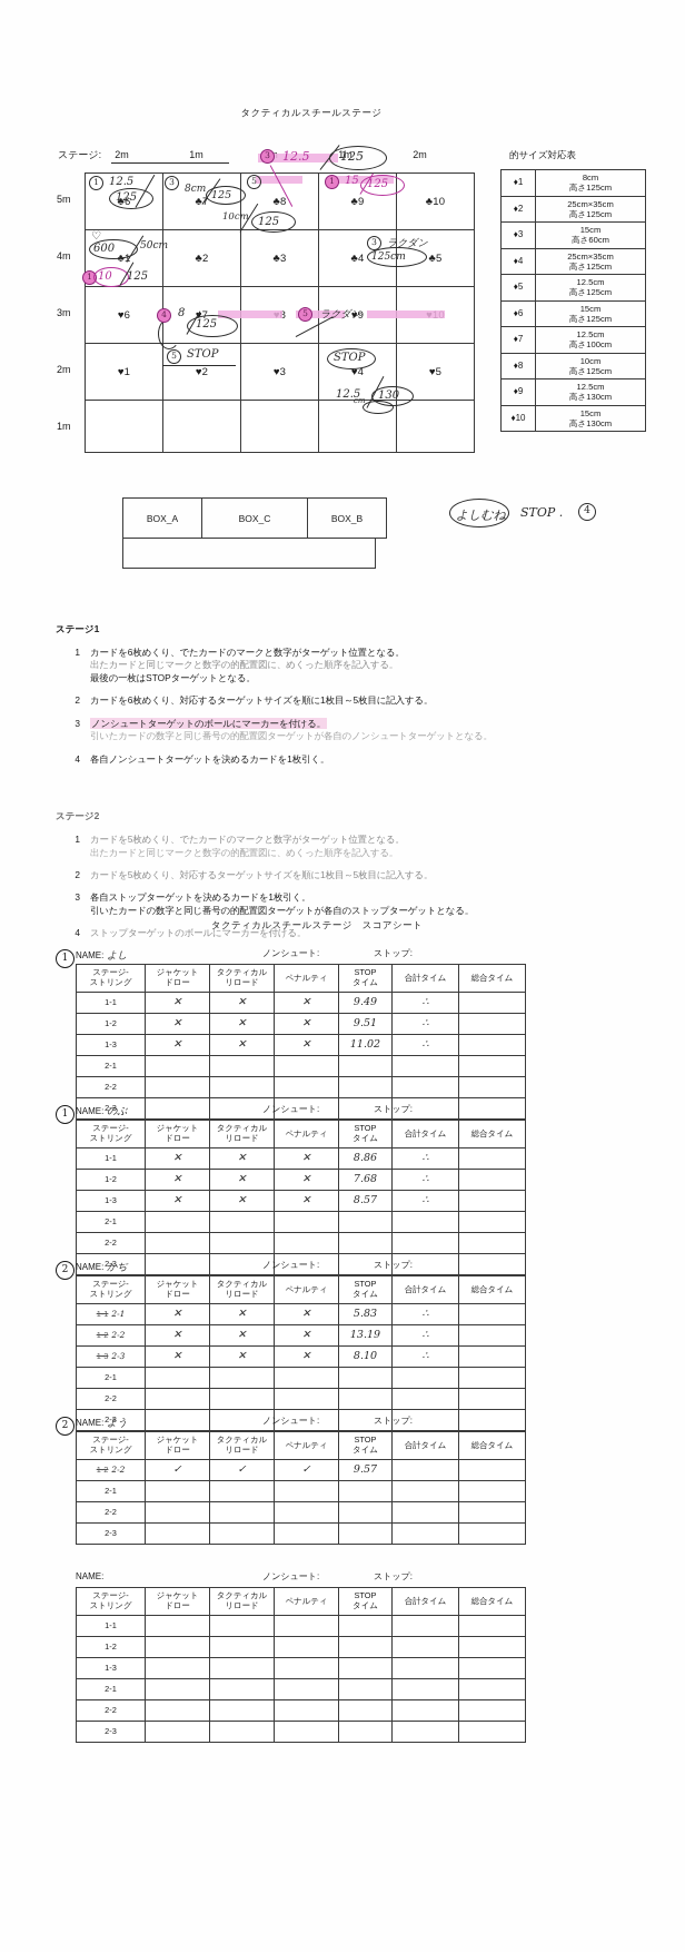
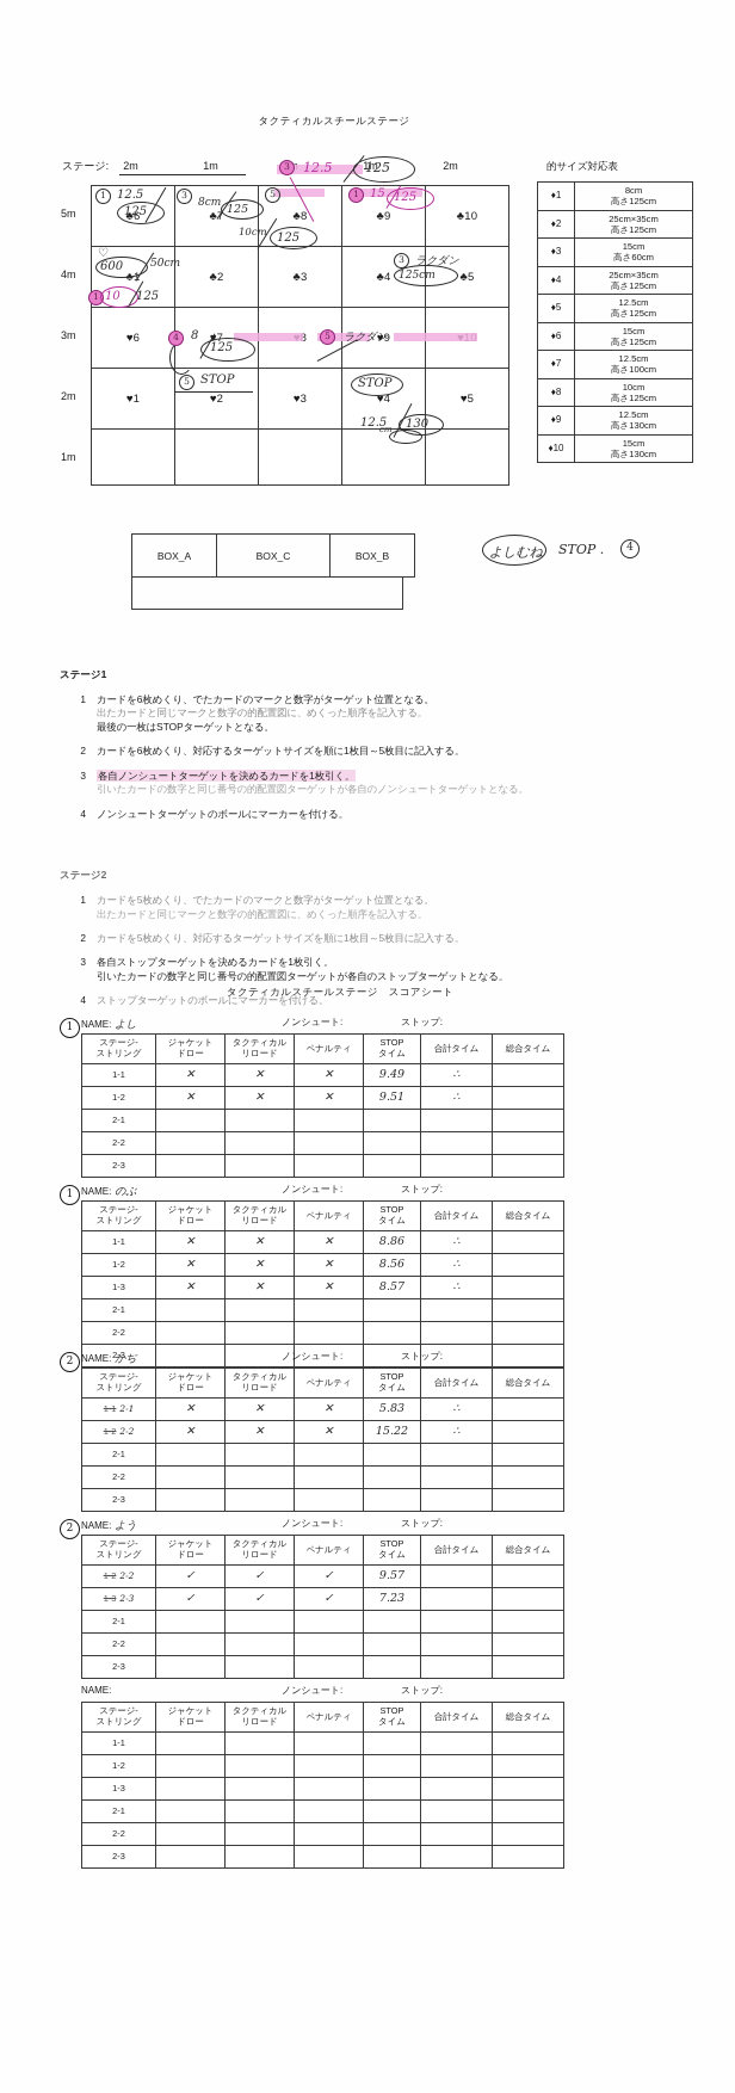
  タクティカルスチールステージ
  ステージ:
  2m
  1m
  1m
  2m
  ♣65m	♣7	♣8	♣9	♣10
  ♣4m	♣2	♣3	♣4	♣5
  ♥63m	7	♥8	♥9	♥10
  ♥12m	♥2	♥3	♥4	♥5
  1m
  BOX_A	BOX_C	BOX_B
  的サイズ対応表
  ♦1	8cm高さ125cm
  ♦2	25cm×35cm高さ125cm
  ♦3	15cm高さ60cm
  ♦4	25cm×35cm高さ125cm
  ♦5	12.5cm高さ125cm
  ♦6	15cm高さ125cm
  ♦7	12.5cm高さ100cm
  ♦8	10cm高さ125cm
  ♦9	12.5cm高さ130cm
  ♦10	15cm高さ130cm
  ステージ1
  1
  カードを6枚めくり、でたカードのマークと数字がターゲット位置となる。
  出たカードと同じマークと数字の的配置図に、めくった順序を記入する。
  最後の一枚はSTOPターゲットとなる。
  2
  カードを6枚めくり、対応するターゲットサイズを順に1枚目～5枚目に記入する。
  3
- ノンシュートターゲットのボールにマーカーを付ける。
+ 各自ノンシュートターゲットを決めるカードを1枚引く。
  引いたカードの数字と同じ番号の的配置図ターゲットが各自のノンシュートターゲットとなる。
  4
- 各自ノンシュートターゲットを決めるカードを1枚引く。
+ ノンシュートターゲットのボールにマーカーを付ける。
  ステージ2
  1
  カードを5枚めくり、でたカードのマークと数字がターゲット位置となる。
  出たカードと同じマークと数字の的配置図に、めくった順序を記入する。
  2
  カードを5枚めくり、対応するターゲットサイズを順に1枚目～5枚目に記入する。
  3
  各自ストップターゲットを決めるカードを1枚引く。
  引いたカードの数字と同じ番号の的配置図ターゲットが各自のストップターゲットとなる。
  4
  ストップターゲットのボールにマーカーを付ける。
  タクティカルスチールステージ スコアシート
  NAME: よし
  ノンシュート:
  ストップ:
  1
  ステージ-ストリング	ジャケットドロー	タクティカルリロード	ペナルティ	STOPタイム	合計タイム	総合タイム
  1-1	✕	✕	✕	9.49	∴
  1-2	✕	✕	✕	9.51	∴
- 1-3	✕	✕	✕	11.02	∴
  2-1
  2-2
  2-3
  NAME: のぶ
  ノンシュート:
  ストップ:
  1
  ステージ-ストリング	ジャケットドロー	タクティカルリロード	ペナルティ	STOPタイム	合計タイム	総合タイム
  1-1	✕	✕	✕	8.86	∴
- 1-2	✕	✕	✕	7.68	∴
+ 1-2	✕	✕	✕	8.56	∴
  1-3	✕	✕	✕	8.57	∴
  2-1
  2-2
  2-3
  NAME: かぢ
  ノンシュート:
  ストップ:
  2
  ステージ-ストリング	ジャケットドロー	タクティカルリロード	ペナルティ	STOPタイム	合計タイム	総合タイム
  1-1 2-1	✕	✕	✕	5.83	∴
- 1-2 2-2	✕	✕	✕	13.19	∴
+ 1-2 2-2	✕	✕	✕	15.22	∴
- 1-3 2-3	✕	✕	✕	8.10	∴
  2-1
  2-2
  2-3
  NAME: よう
  ノンシュート:
  ストップ:
  2
  ステージ-ストリング	ジャケットドロー	タクティカルリロード	ペナルティ	STOPタイム	合計タイム	総合タイム
  1-2 2-2	✓	✓	✓	9.57
+ 1-3 2-3	✓	✓	✓	7.23
  2-1
  2-2
  2-3
  NAME:
  ノンシュート:
  ストップ:
  ステージ-ストリング	ジャケットドロー	タクティカルリロード	ペナルティ	STOPタイム	合計タイム	総合タイム
  1-1
  1-2
  1-3
  2-1
  2-2
  2-3
  3
  12.5
  125
  1
  12.5
  125
  3
  8cm
  125
  5
  10cm
  125
  1
  15
  125
  ♡
  600
  50cm
  3
  ラクダン
  125cm
  1
  10
  125
  4
  8
  125
  5
  STOP
  5
  ラクダン
  STOP
  12.5
  cm
  130
  よしむね
  STOP .
  4
